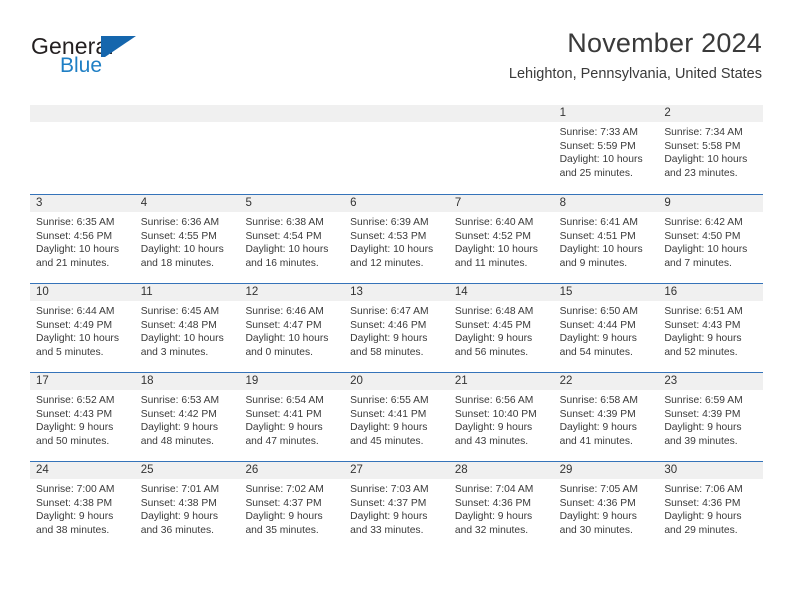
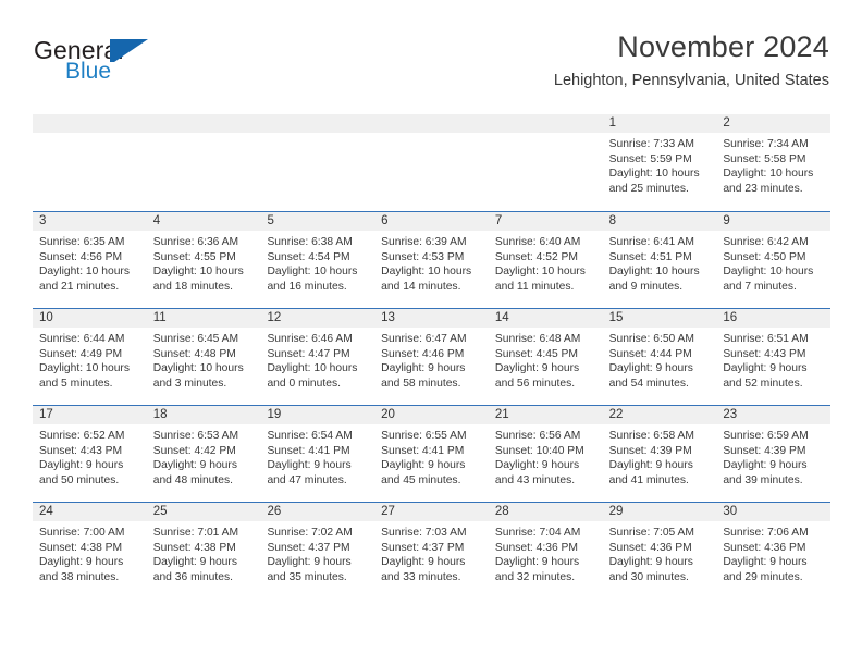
  Generl
  Blue
  November 2024
  Lehighton, Pennsylvania, United States
  1
  Sunrise: 7:33 AM
  Sunset: 5:59 PM
  Daylight: 10 hours
  and 25 minutes.
  2
  Sunrise: 7:34 AM
  Sunset: 5:58 PM
  Daylight: 10 hours
  and 23 minutes.
  3
  Sunrise: 6:35 AM
  Sunset: 4:56 PM
  Daylight: 10 hours
  and 21 minutes.
  4
  Sunrise: 6:36 AM
  Sunset: 4:55 PM
  Daylight: 10 hours
  and 18 minutes.
  5
  Sunrise: 6:38 AM
  Sunset: 4:54 PM
  Daylight: 10 hours
  and 16 minutes.
  6
  Sunrise: 6:39 AM
  Sunset: 4:53 PM
  Daylight: 10 hours
- and 12 minutes.
+ and 14 minutes.
  7
  Sunrise: 6:40 AM
  Sunset: 4:52 PM
  Daylight: 10 hours
  and 11 minutes.
  8
  Sunrise: 6:41 AM
  Sunset: 4:51 PM
  Daylight: 10 hours
  and 9 minutes.
  9
  Sunrise: 6:42 AM
  Sunset: 4:50 PM
  Daylight: 10 hours
  and 7 minutes.
  10
  Sunrise: 6:44 AM
  Sunset: 4:49 PM
  Daylight: 10 hours
  and 5 minutes.
  11
  Sunrise: 6:45 AM
  Sunset: 4:48 PM
  Daylight: 10 hours
  and 3 minutes.
  12
  Sunrise: 6:46 AM
  Sunset: 4:47 PM
  Daylight: 10 hours
  and 0 minutes.
  13
  Sunrise: 6:47 AM
  Sunset: 4:46 PM
  Daylight: 9 hours
  and 58 minutes.
  14
  Sunrise: 6:48 AM
  Sunset: 4:45 PM
  Daylight: 9 hours
  and 56 minutes.
  15
  Sunrise: 6:50 AM
  Sunset: 4:44 PM
  Daylight: 9 hours
  and 54 minutes.
  16
  Sunrise: 6:51 AM
  Sunset: 4:43 PM
  Daylight: 9 hours
  and 52 minutes.
  17
  Sunrise: 6:52 AM
  Sunset: 4:43 PM
  Daylight: 9 hours
  and 50 minutes.
  18
  Sunrise: 6:53 AM
  Sunset: 4:42 PM
  Daylight: 9 hours
  and 48 minutes.
  19
  Sunrise: 6:54 AM
  Sunset: 4:41 PM
  Daylight: 9 hours
  and 47 minutes.
  20
  Sunrise: 6:55 AM
  Sunset: 4:41 PM
  Daylight: 9 hours
  and 45 minutes.
  21
  Sunrise: 6:56 AM
  Sunset: 10:40 PM
  Daylight: 9 hours
  and 43 minutes.
  22
  Sunrise: 6:58 AM
  Sunset: 4:39 PM
  Daylight: 9 hours
  and 41 minutes.
  23
  Sunrise: 6:59 AM
  Sunset: 4:39 PM
  Daylight: 9 hours
  and 39 minutes.
  24
  Sunrise: 7:00 AM
  Sunset: 4:38 PM
  Daylight: 9 hours
  and 38 minutes.
  25
  Sunrise: 7:01 AM
  Sunset: 4:38 PM
  Daylight: 9 hours
  and 36 minutes.
  26
  Sunrise: 7:02 AM
  Sunset: 4:37 PM
  Daylight: 9 hours
  and 35 minutes.
  27
  Sunrise: 7:03 AM
  Sunset: 4:37 PM
  Daylight: 9 hours
  and 33 minutes.
  28
  Sunrise: 7:04 AM
  Sunset: 4:36 PM
  Daylight: 9 hours
  and 32 minutes.
  29
  Sunrise: 7:05 AM
  Sunset: 4:36 PM
  Daylight: 9 hours
  and 30 minutes.
  30
  Sunrise: 7:06 AM
  Sunset: 4:36 PM
  Daylight: 9 hours
  and 29 minutes.
